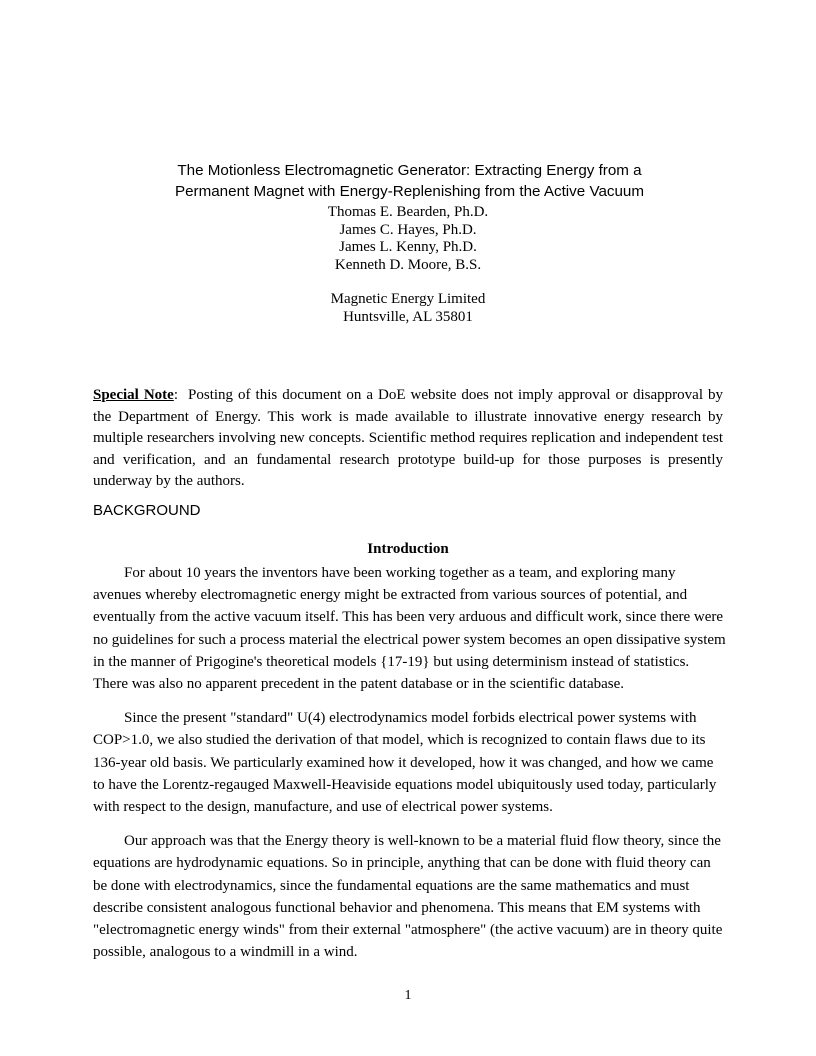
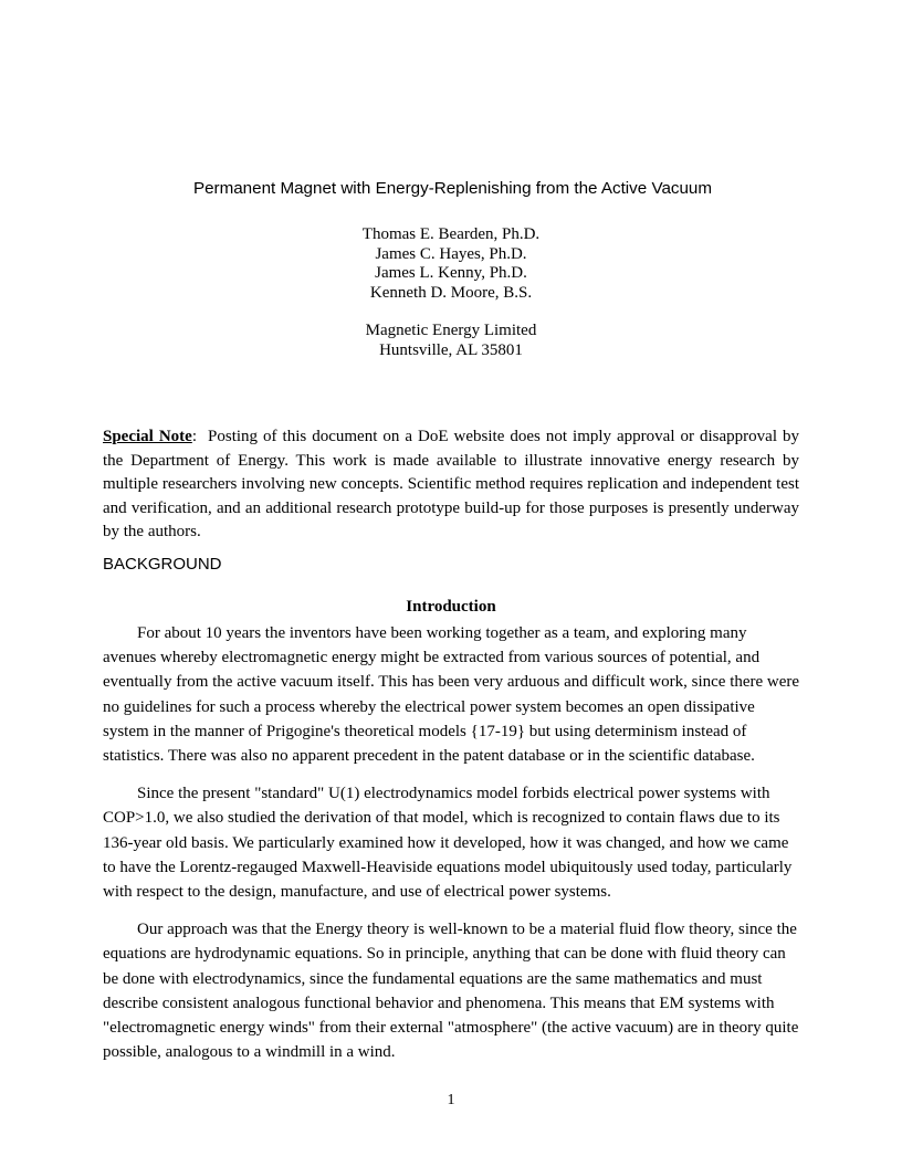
- The Motionless Electromagnetic Generator: Extracting Energy from a
  Permanent Magnet with Energy-Replenishing from the Active Vacuum
  Thomas E. Bearden, Ph.D.
  James C. Hayes, Ph.D.
  James L. Kenny, Ph.D.
  Kenneth D. Moore, B.S.
  Magnetic Energy Limited
  Huntsville, AL 35801
- Special Note: Posting of this document on a DoE website does not imply approval or disapproval by the Department of Energy. This work is made available to illustrate innovative energy research by multiple researchers involving new concepts. Scientific method requires replication and independent test and verification, and an fundamental research prototype build-up for those purposes is presently underway by the authors.
+ Special Note: Posting of this document on a DoE website does not imply approval or disapproval by the Department of Energy. This work is made available to illustrate innovative energy research by multiple researchers involving new concepts. Scientific method requires replication and independent test and verification, and an additional research prototype build-up for those purposes is presently underway by the authors.
  BACKGROUND
  Introduction
- For about 10 years the inventors have been working together as a team, and exploring many avenues whereby electromagnetic energy might be extracted from various sources of potential, and eventually from the active vacuum itself. This has been very arduous and difficult work, since there were no guidelines for such a process material the electrical power system becomes an open dissipative system in the manner of Prigogine's theoretical models {17-19} but using determinism instead of statistics. There was also no apparent precedent in the patent database or in the scientific database.
+ For about 10 years the inventors have been working together as a team, and exploring many avenues whereby electromagnetic energy might be extracted from various sources of potential, and eventually from the active vacuum itself. This has been very arduous and difficult work, since there were no guidelines for such a process whereby the electrical power system becomes an open dissipative system in the manner of Prigogine's theoretical models {17-19} but using determinism instead of statistics. There was also no apparent precedent in the patent database or in the scientific database.
- Since the present "standard" U(4) electrodynamics model forbids electrical power systems with COP>1.0, we also studied the derivation of that model, which is recognized to contain flaws due to its 136-year old basis. We particularly examined how it developed, how it was changed, and how we came to have the Lorentz-regauged Maxwell-Heaviside equations model ubiquitously used today, particularly with respect to the design, manufacture, and use of electrical power systems.
+ Since the present "standard" U(1) electrodynamics model forbids electrical power systems with COP>1.0, we also studied the derivation of that model, which is recognized to contain flaws due to its 136-year old basis. We particularly examined how it developed, how it was changed, and how we came to have the Lorentz-regauged Maxwell-Heaviside equations model ubiquitously used today, particularly with respect to the design, manufacture, and use of electrical power systems.
  Our approach was that the Energy theory is well-known to be a material fluid flow theory, since the equations are hydrodynamic equations. So in principle, anything that can be done with fluid theory can be done with electrodynamics, since the fundamental equations are the same mathematics and must describe consistent analogous functional behavior and phenomena. This means that EM systems with "electromagnetic energy winds" from their external "atmosphere" (the active vacuum) are in theory quite possible, analogous to a windmill in a wind.
  1
